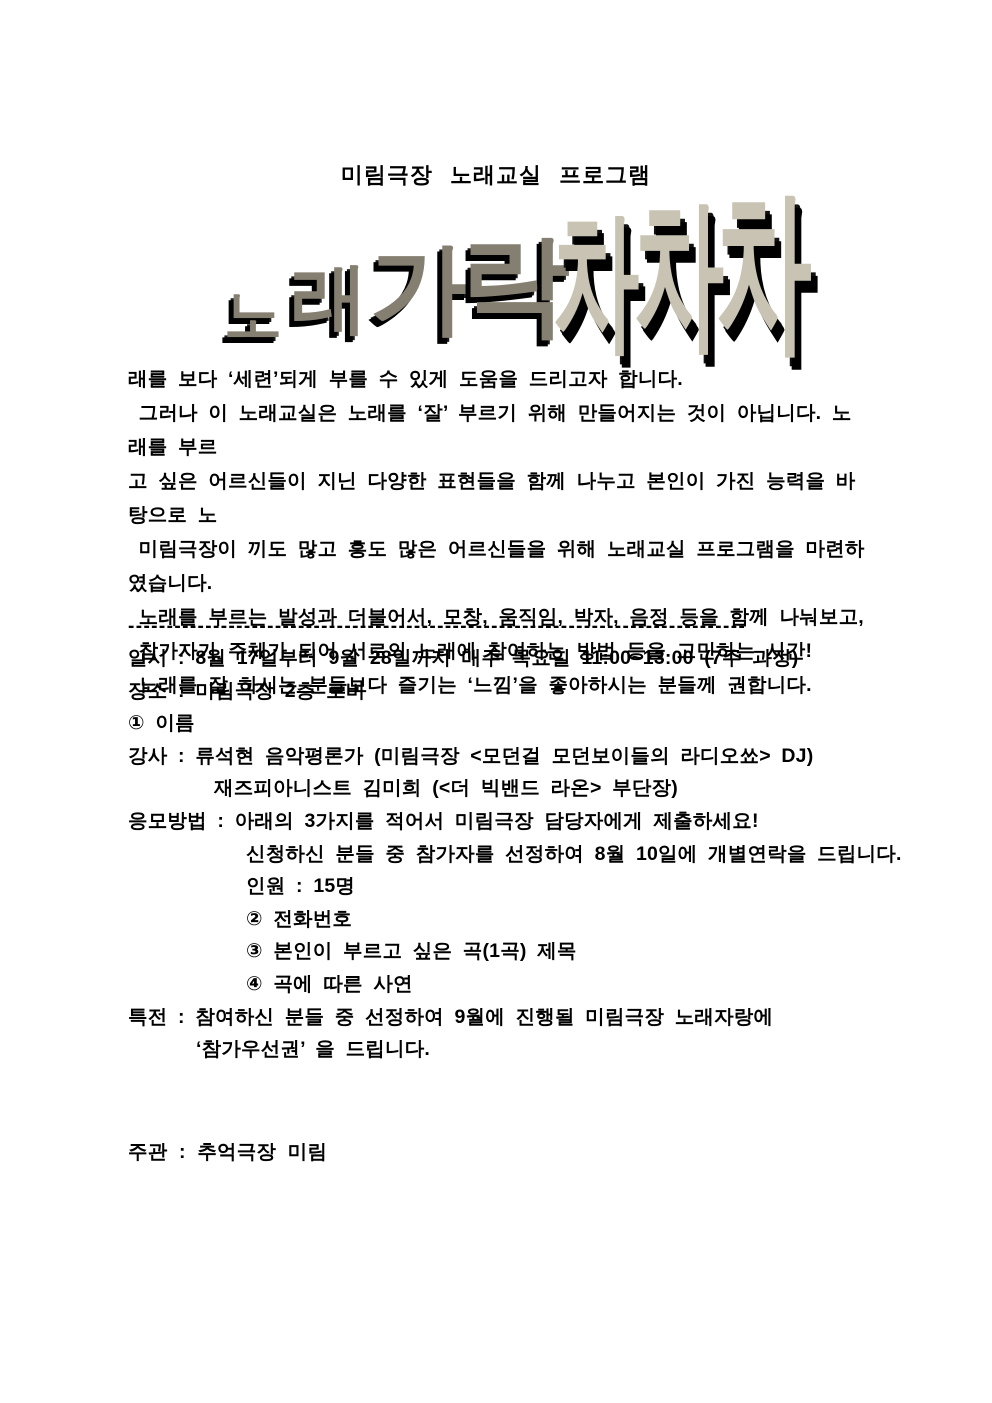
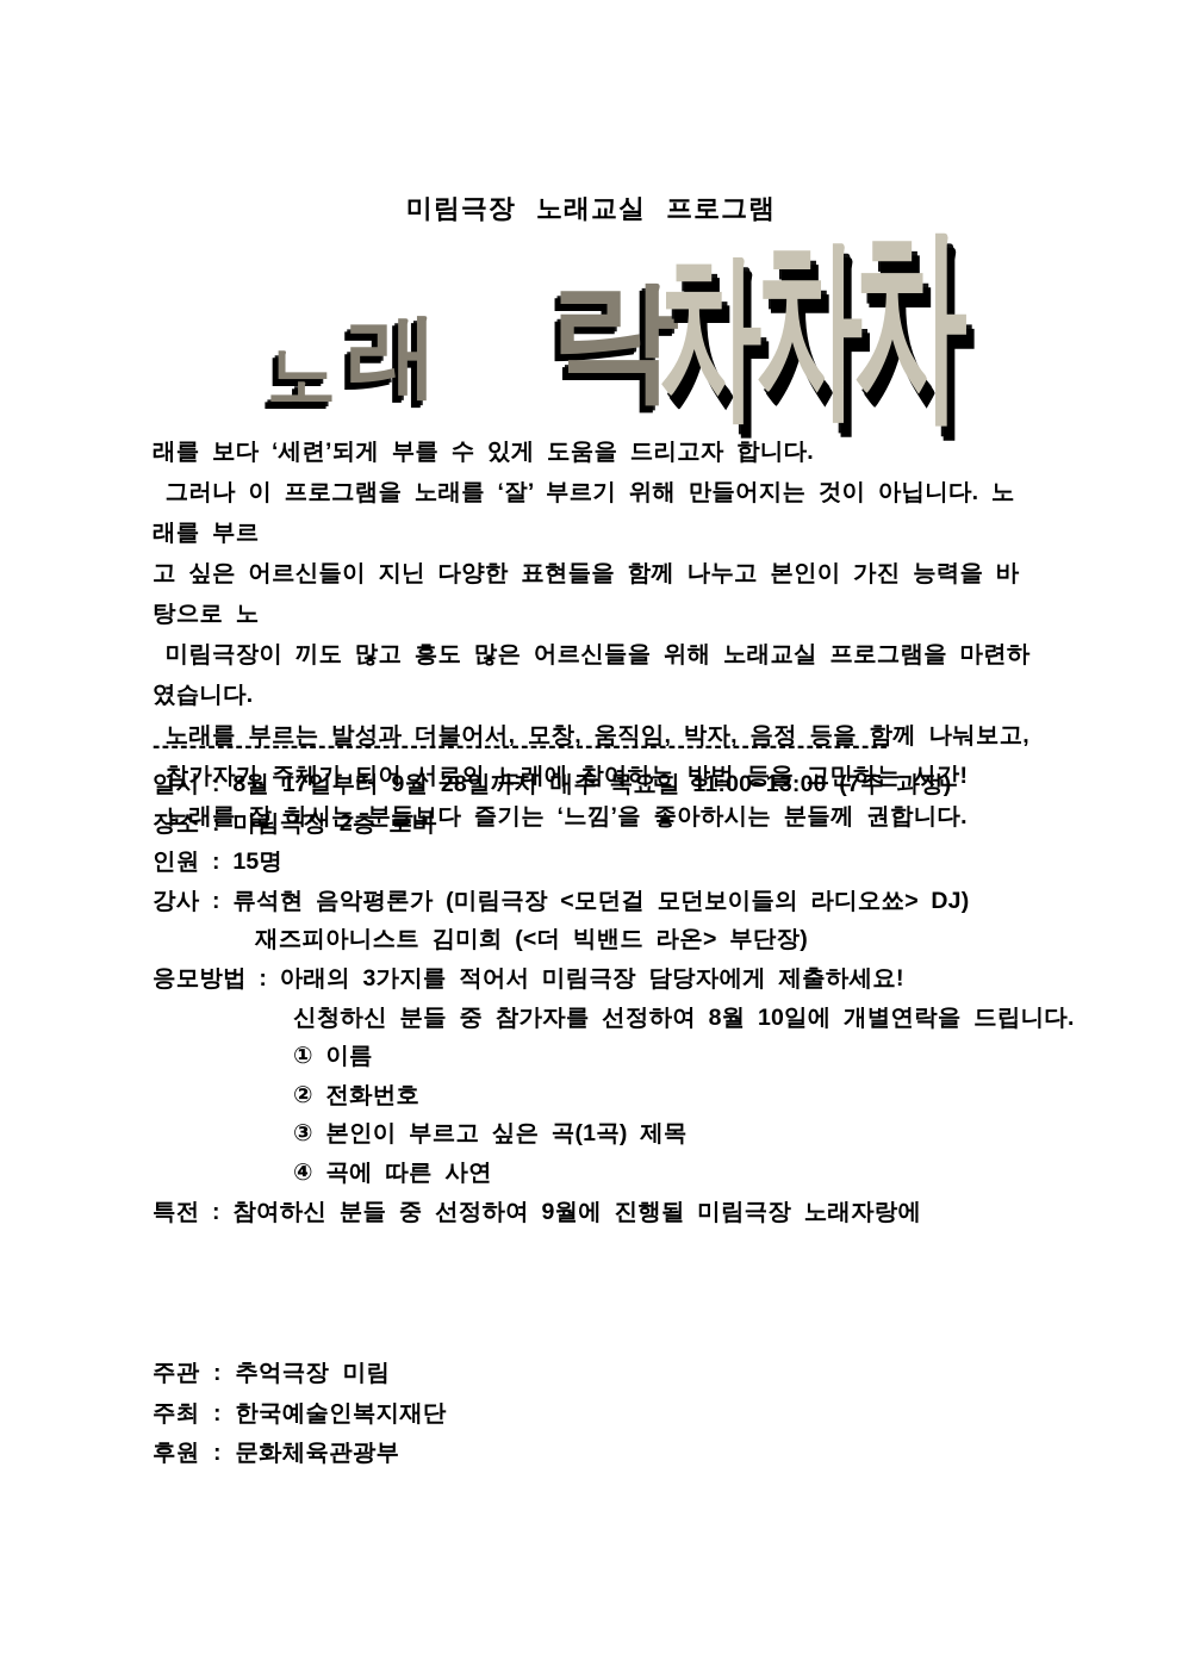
  미림극장 노래교실 프로그램
  노
  래
- 가
  락
  차
  차
  차
  래를 보다 ‘세련’되게 부를 수 있게 도움을 드리고자 합니다.
- 그러나 이 노래교실은 노래를 ‘잘’ 부르기 위해 만들어지는 것이 아닙니다. 노래를 부르
+ 그러나 이 프로그램을 노래를 ‘잘’ 부르기 위해 만들어지는 것이 아닙니다. 노래를 부르
  고 싶은 어르신들이 지닌 다양한 표현들을 함께 나누고 본인이 가진 능력을 바탕으로 노
  미림극장이 끼도 많고 흥도 많은 어르신들을 위해 노래교실 프로그램을 마련하였습니다.
  노래를 부르는 발성과 더불어서, 모창, 움직임, 박자, 음정 등을 함께 나눠보고,
  참가자가 주체가 되어 서로의 노래에 참여하는 방법 등을 고민하는 시간!
  노래를 잘 하시는 분들보다 즐기는 ‘느낌’을 좋아하시는 분들께 권합니다.
  --------------------------------------------------------------------------------
  일시 : 8월 17일부터 9월 28일까지 매주 목요일 11:00~13:00 (7주 과정)
  장소 : 미림극장 2층 로비
- ① 이름
+ 인원 : 15명
  강사 : 류석현 음악평론가 (미림극장 <모던걸 모던보이들의 라디오쑈> DJ)
  재즈피아니스트 김미희 (<더 빅밴드 라온> 부단장)
  응모방법 : 아래의 3가지를 적어서 미림극장 담당자에게 제출하세요!
  신청하신 분들 중 참가자를 선정하여 8월 10일에 개별연락을 드립니다.
- 인원 : 15명
+ ① 이름
  ② 전화번호
  ③ 본인이 부르고 싶은 곡(1곡) 제목
  ④ 곡에 따른 사연
  특전 : 참여하신 분들 중 선정하여 9월에 진행될 미림극장 노래자랑에
- ‘참가우선권’ 을 드립니다.
  주관 : 추억극장 미림
+ 주최 : 한국예술인복지재단
+ 후원 : 문화체육관광부
